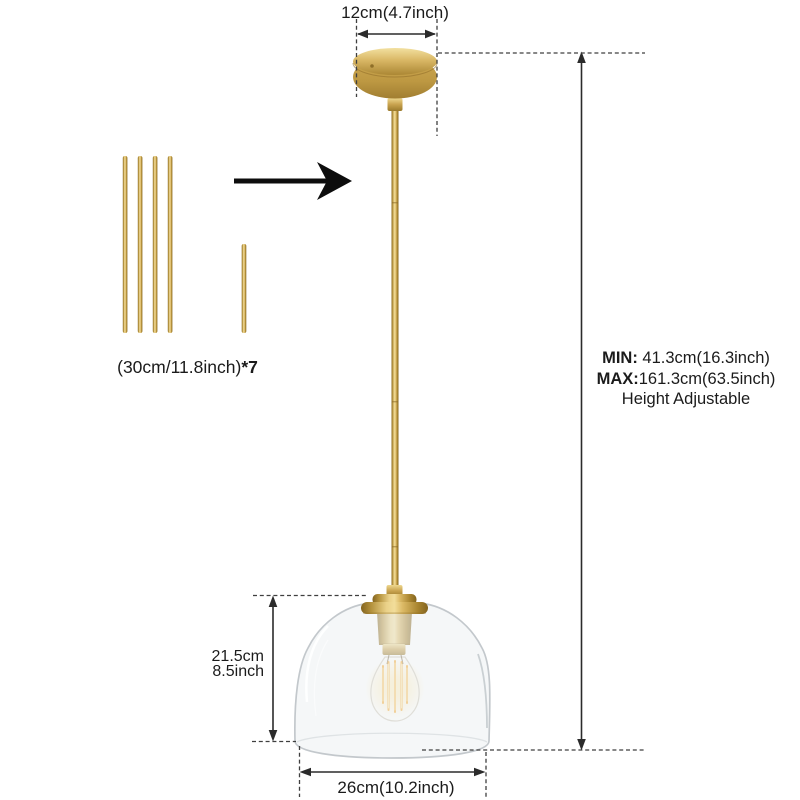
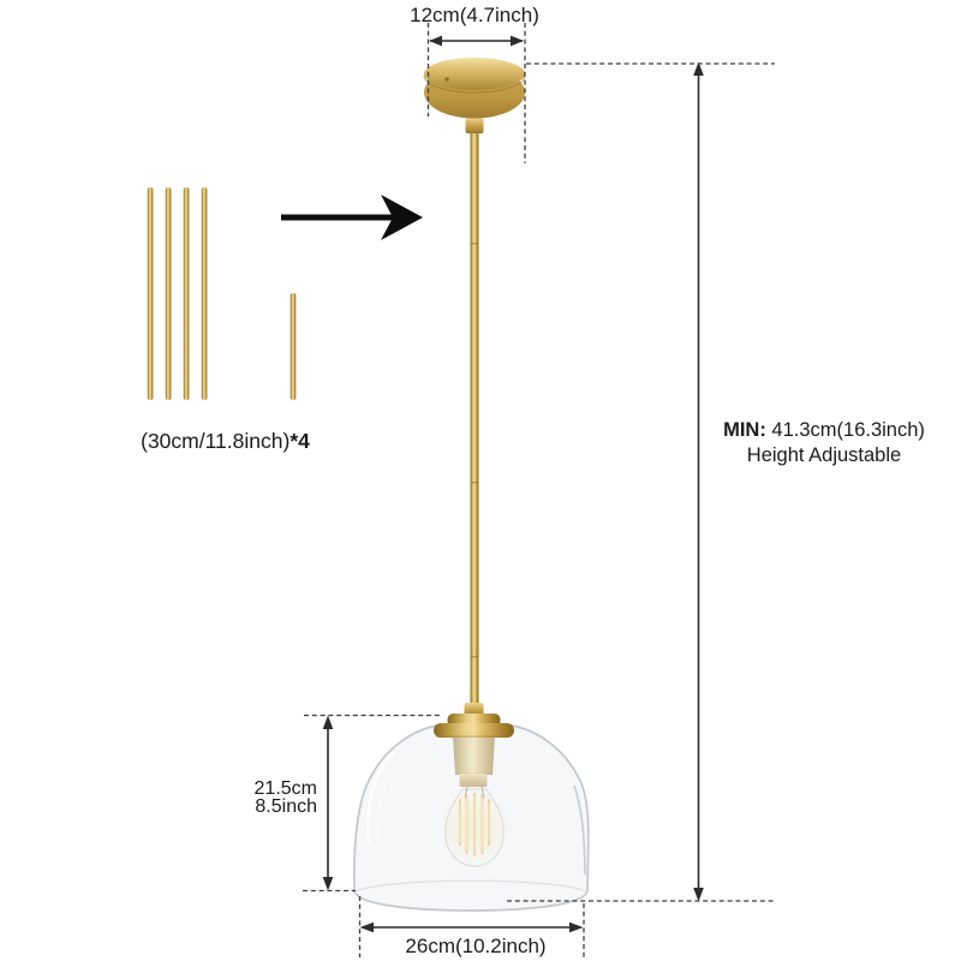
  12cm(4.7inch)
  MIN: 41.3cm(16.3inch)
- MAX:161.3cm(63.5inch)
  Height Adjustable
- (30cm/11.8inch)*7
+ (30cm/11.8inch)*4
  21.5cm
  8.5inch
  26cm(10.2inch)
